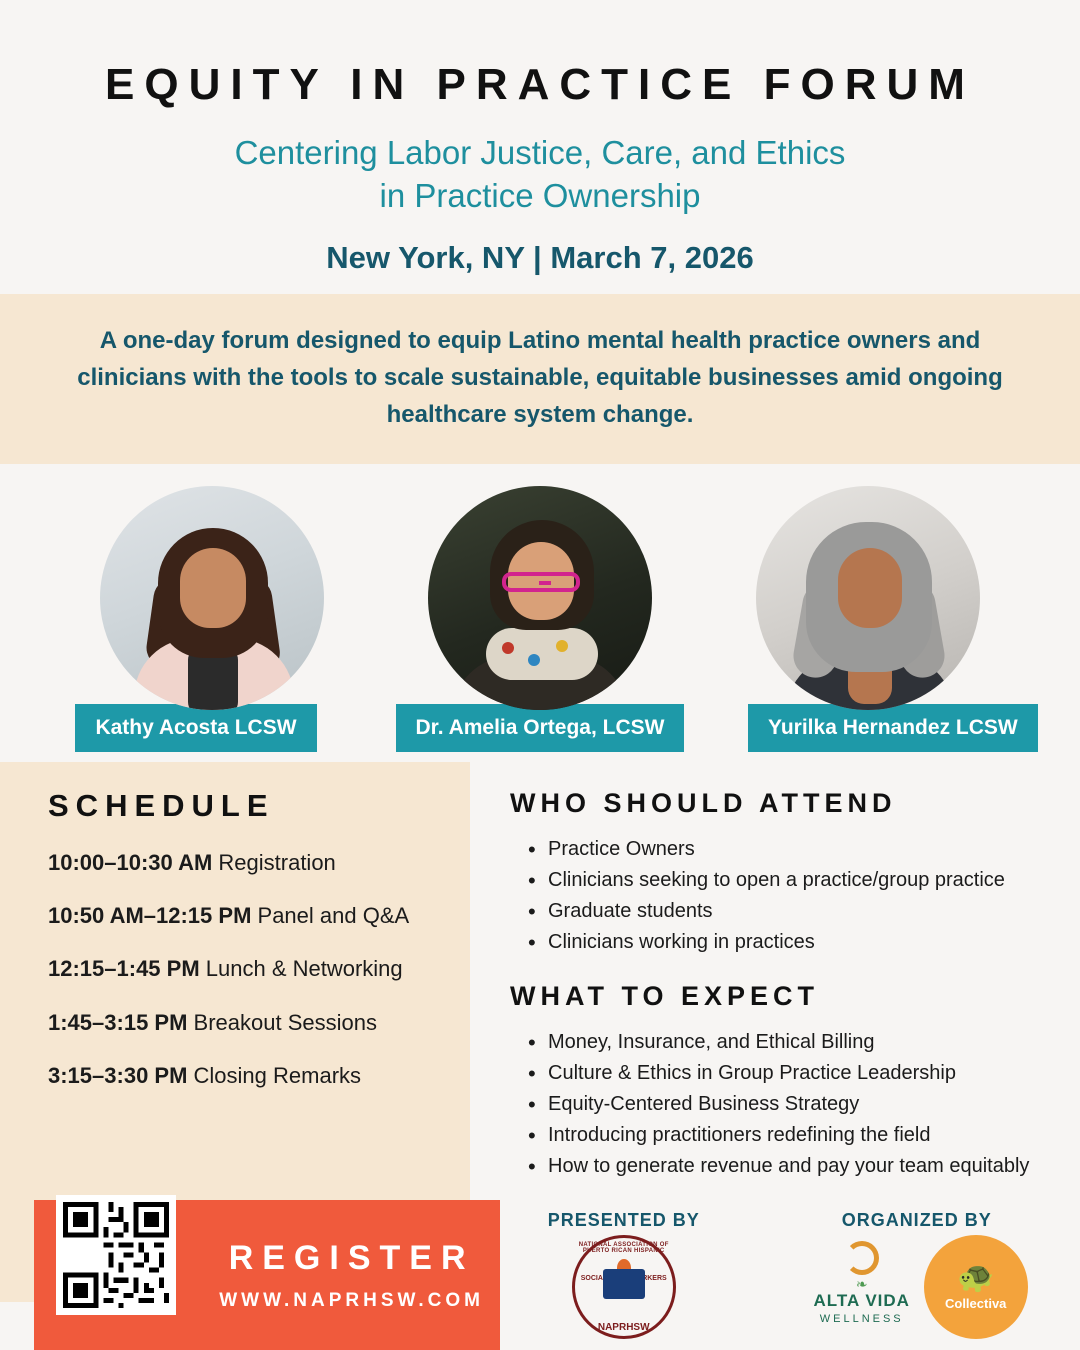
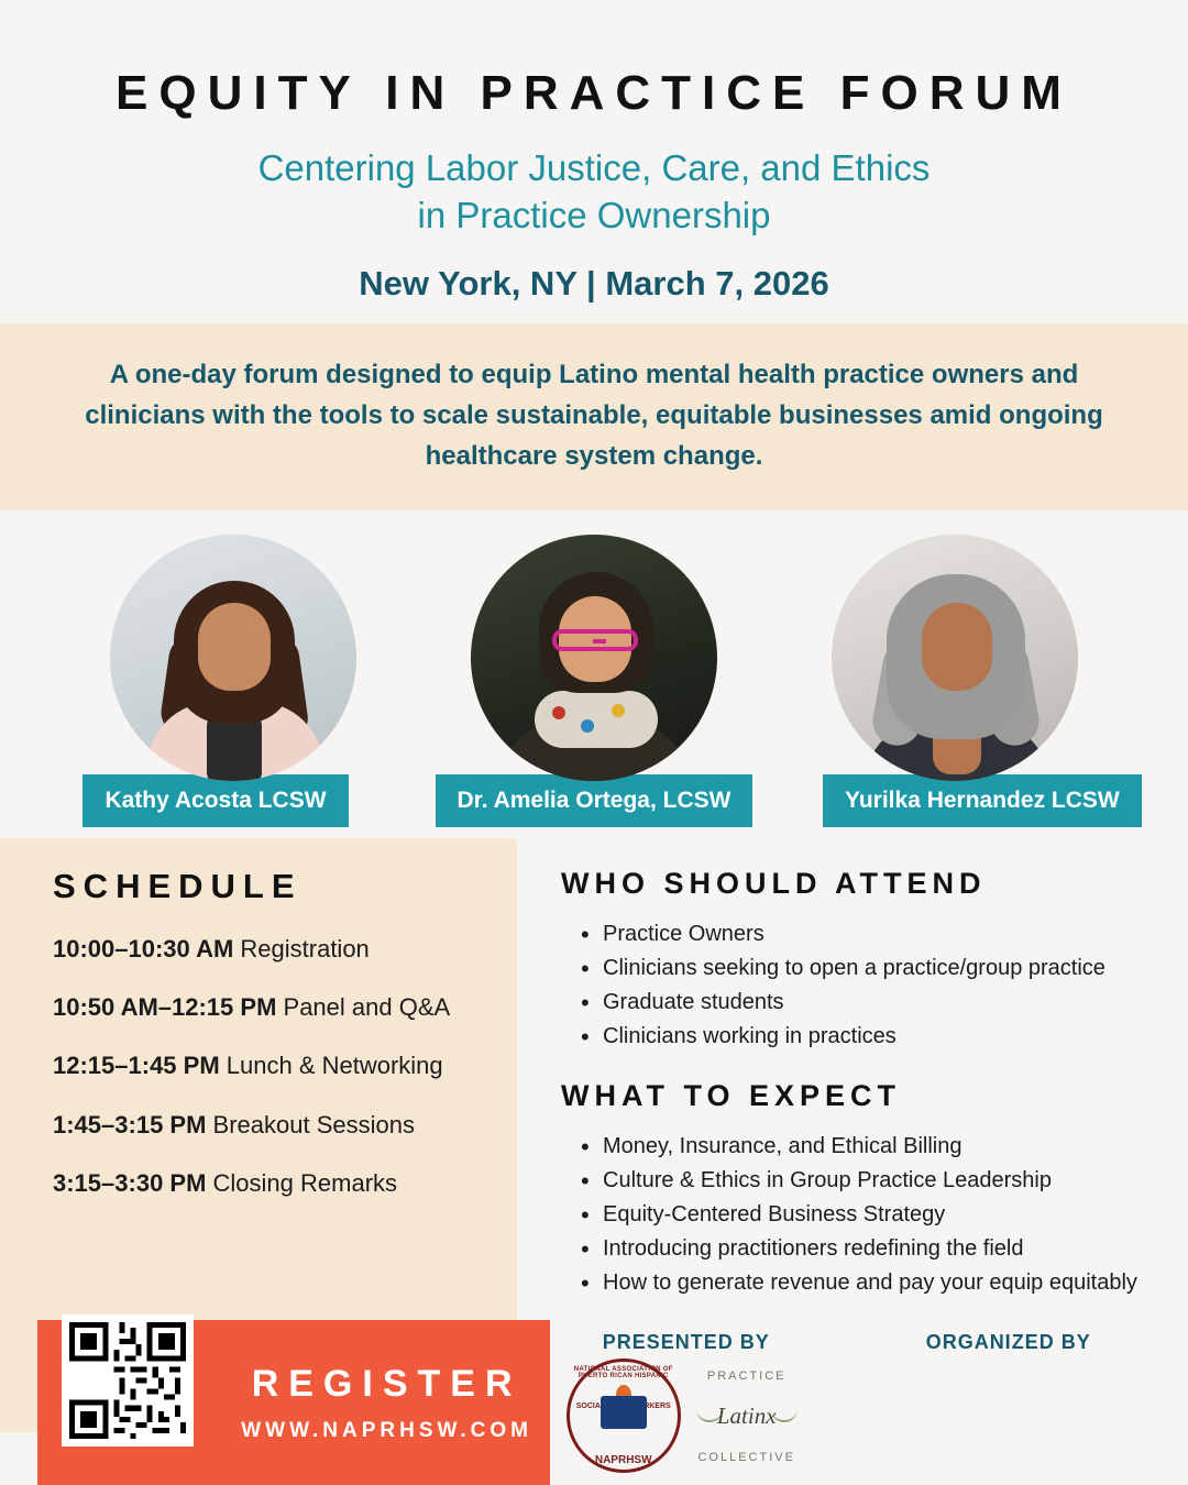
  EQUITY IN PRACTICE FORUM
  Centering Labor Justice, Care, and Ethics
  in Practice Ownership
  New York, NY | March 7, 2026
  A one-day forum designed to equip Latino mental health practice owners and clinicians with the tools to scale sustainable, equitable businesses amid ongoing healthcare system change.
  Kathy Acosta LCSW
  Dr. Amelia Ortega, LCSW
  Yurilka Hernandez LCSW
  SCHEDULE
  10:00–10:30 AM Registration
  10:50 AM–12:15 PM Panel and Q&A
  12:15–1:45 PM Lunch & Networking
  1:45–3:15 PM Breakout Sessions
  3:15–3:30 PM Closing Remarks
  WHO SHOULD ATTEND
  Practice Owners
  Clinicians seeking to open a practice/group practice
  Graduate students
  Clinicians working in practices
  WHAT TO EXPECT
  Money, Insurance, and Ethical Billing
  Culture & Ethics in Group Practice Leadership
  Equity-Centered Business Strategy
  Introducing practitioners redefining the field
- How to generate revenue and pay your team equitably
+ How to generate revenue and pay your equip equitably
  REGISTER
  WWW.NAPRHSW.COM
  PRESENTED BY
  NAPRHSW
+ PRACTICE
+ Latinx
+ COLLECTIVE
  ORGANIZED BY
- ❧
- ALTA VIDA
- WELLNESS
- 🐢
- Collectiva
